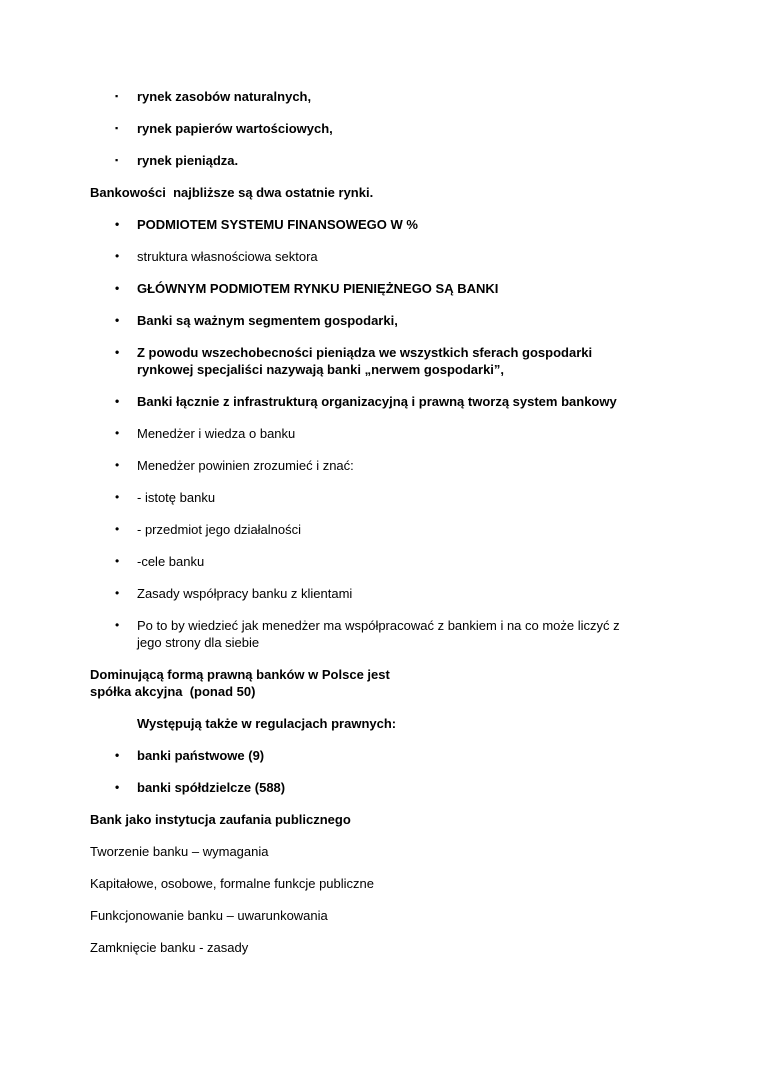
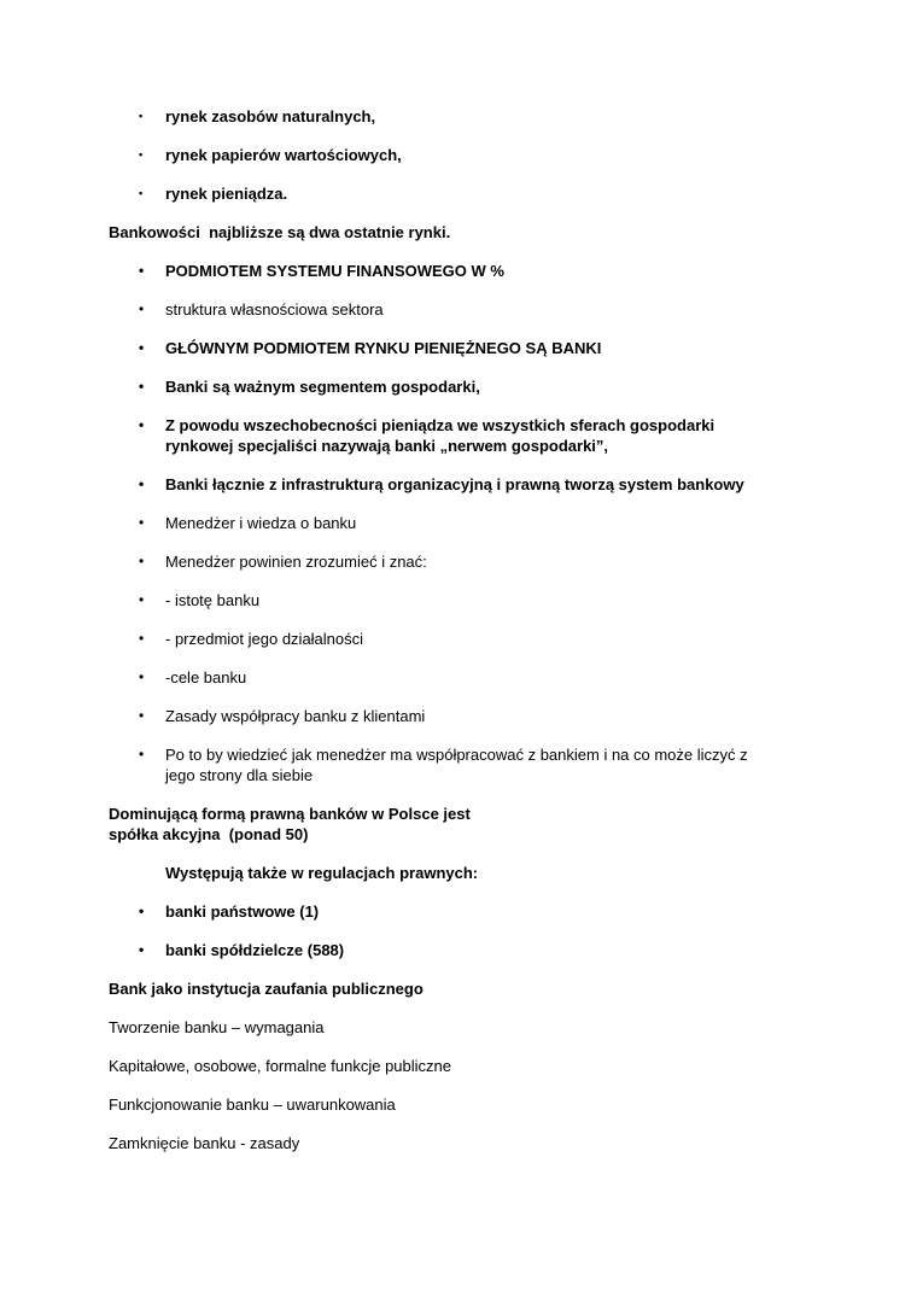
  ▪
  rynek zasobów naturalnych,
  ▪
  rynek papierów wartościowych,
  ▪
  rynek pieniądza.
  Bankowości najbliższe są dwa ostatnie rynki.
  •
  PODMIOTEM SYSTEMU FINANSOWEGO W %
  •
  struktura własnościowa sektora
  •
  GŁÓWNYM PODMIOTEM RYNKU PIENIĘŻNEGO SĄ BANKI
  •
  Banki są ważnym segmentem gospodarki,
  •
  Z powodu wszechobecności pieniądza we wszystkich sferach gospodarki rynkowej specjaliści nazywają banki „nerwem gospodarki”,
  •
  Banki łącznie z infrastrukturą organizacyjną i prawną tworzą system bankowy
  •
  Menedżer i wiedza o banku
  •
  Menedżer powinien zrozumieć i znać:
  •
  - istotę banku
  •
  - przedmiot jego działalności
  •
  -cele banku
  •
  Zasady współpracy banku z klientami
  •
  Po to by wiedzieć jak menedżer ma współpracować z bankiem i na co może liczyć z jego strony dla siebie
  Dominującą formą prawną banków w Polsce jest
  spółka akcyjna (ponad 50)
  Występują także w regulacjach prawnych:
  •
- banki państwowe (9)
+ banki państwowe (1)
  •
  banki spółdzielcze (588)
  Bank jako instytucja zaufania publicznego
  Tworzenie banku – wymagania
  Kapitałowe, osobowe, formalne funkcje publiczne
  Funkcjonowanie banku – uwarunkowania
  Zamknięcie banku - zasady
